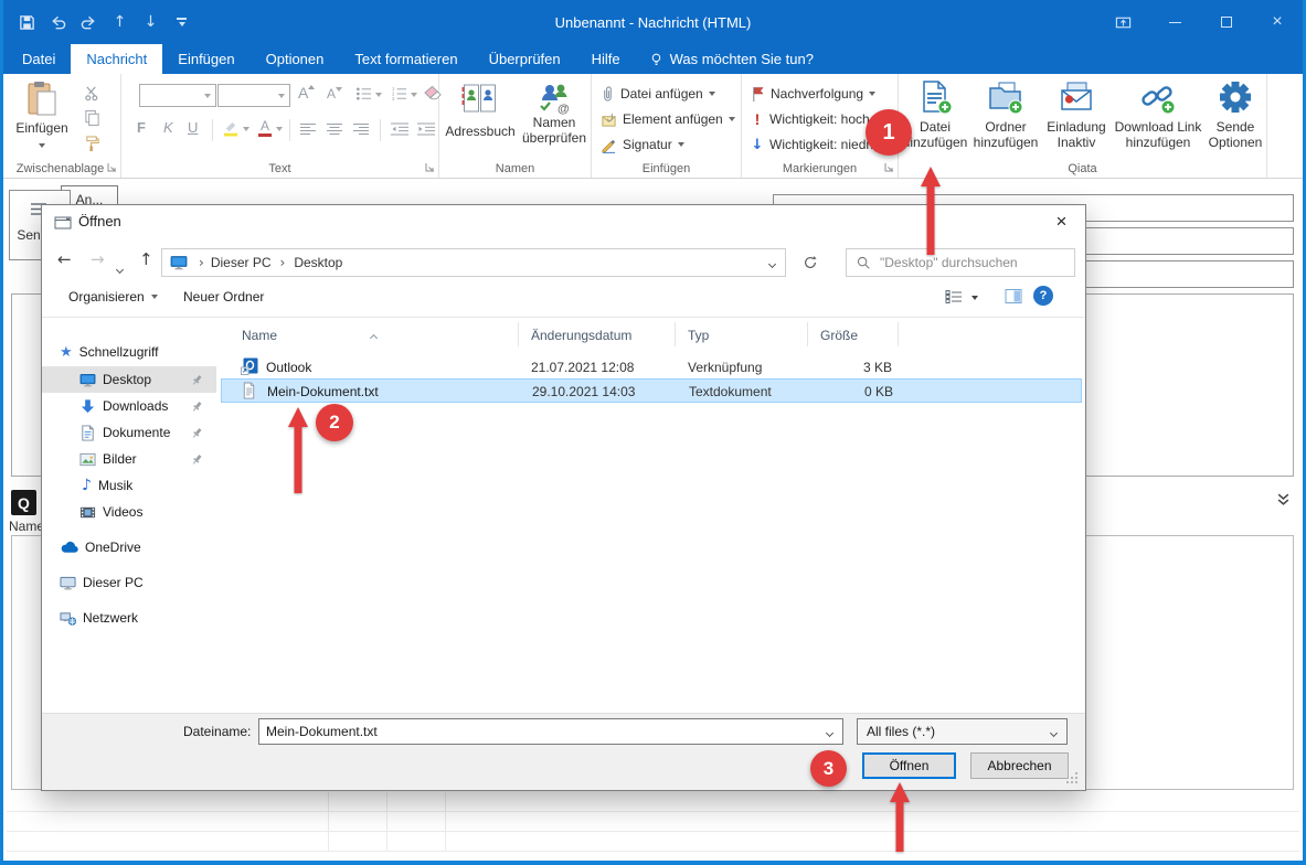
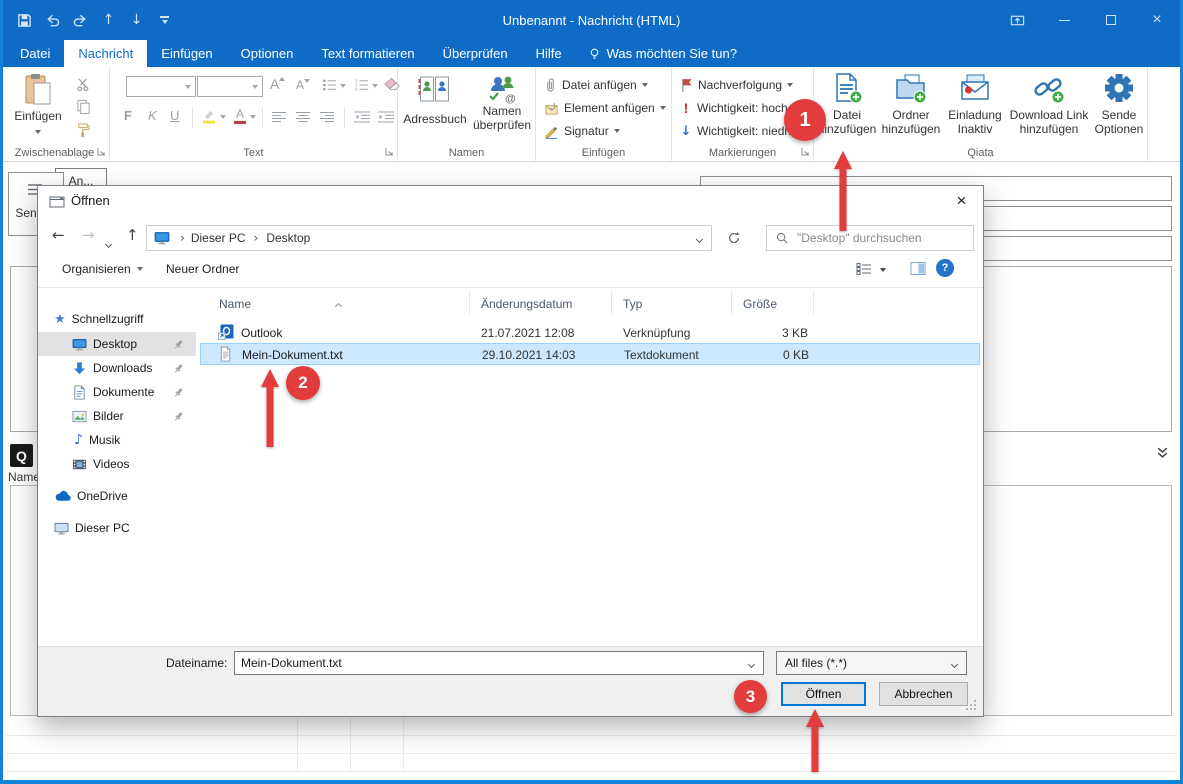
  ↑
  ↓
  Unbenannt - Nachricht (HTML)
  ×
  Datei
  Nachricht
  Einfügen
  Optionen
  Text formatieren
  Überprüfen
  Hilfe
  Was möchten Sie tun?
  Einfügen
  Zwischenablage
  A
  A
  F
  K
  U
  A
  Text
  Adressbuch
  @
  Namen
  überprüfen
  Namen
  Datei anfügen
  Element anfügen
  Signatur
  Einfügen
  Nachverfolgung
  !
  Wichtigkeit: hoch
  ↓
  Wichtigkeit: nied
  Markierungen
  Datei
  inzufügen
  Ordner
  hinzufügen
  Einladung
  Inaktiv
  Download Link
  hinzufügen
  Sende
  Optionen
  Qiata
  An...
  Q
  Nam
  Öffnen
  ×
  ←
  →
  ↑
  ›
  Dieser PC
  ›
  Desktop
  "Desktop" durchsuchen
  Organisieren
  Neuer Ordner
  ?
  ★
  Schnellzugriff
  Desktop
  Downloads
  Dokumente
  Bilder
  ♪
  Musik
  Videos
  OneDrive
  Dieser PC
- Netzwerk
  Name
  Änderungsdatum
  Typ
  Größe
  Outlook
  21.07.2021 12:08
  Verknüpfung
  3 KB
  Mein-Dokument.txt
  29.10.2021 14:03
  Textdokument
  0 KB
  Dateiname:
  Mein-Dokument.txt
  All files (*.*)
  Öffnen
  Abbrechen
  1
  2
  3
